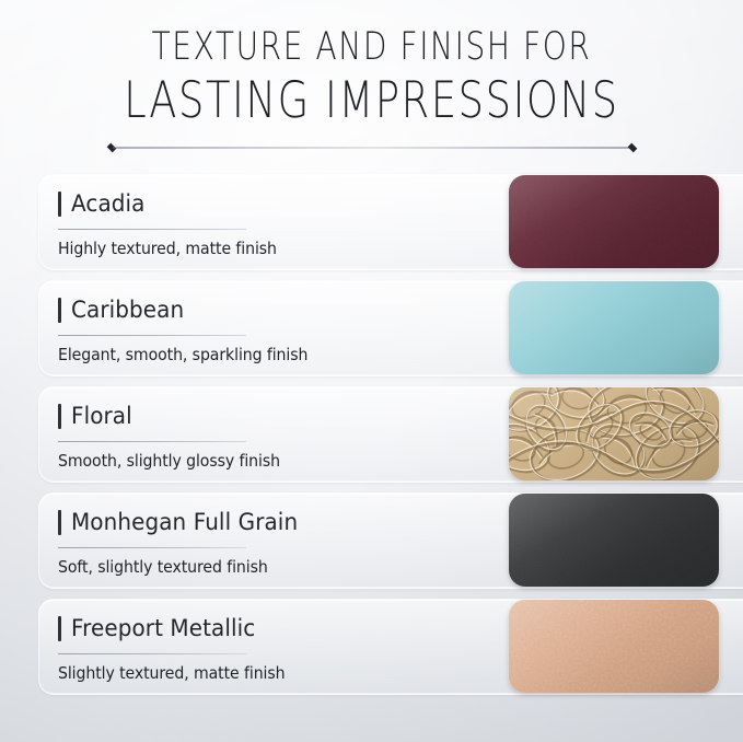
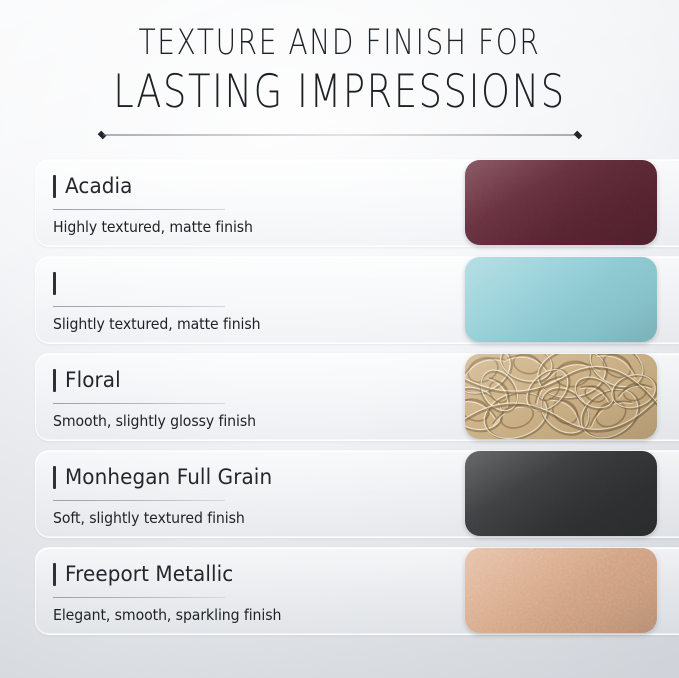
  TEXTURE AND FINISH FOR
  LASTING IMPRESSIONS
  Acadia
  Highly textured, matte finish
- Caribbean
- Elegant, smooth, sparkling finish
+ Slightly textured, matte finish
  Floral
  Smooth, slightly glossy finish
  Monhegan Full Grain
  Soft, slightly textured finish
  Freeport Metallic
- Slightly textured, matte finish
+ Elegant, smooth, sparkling finish
